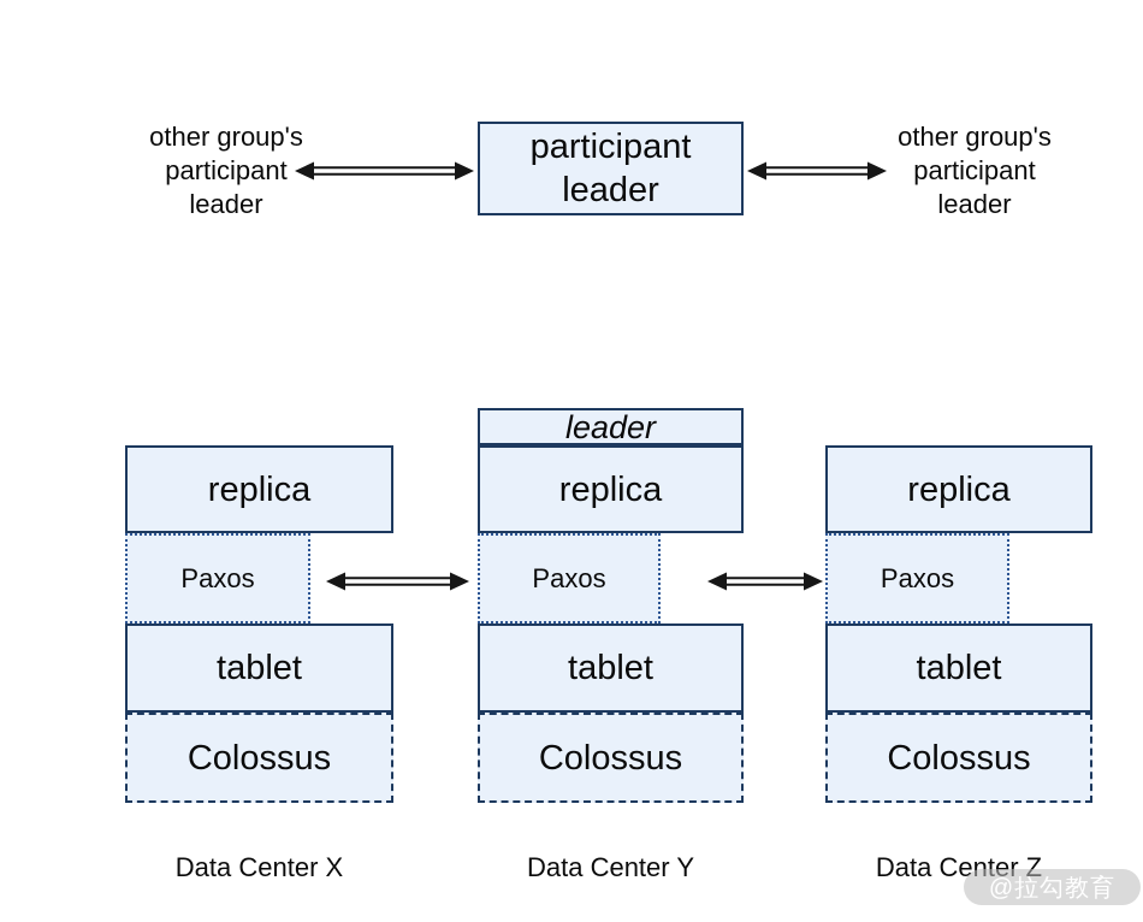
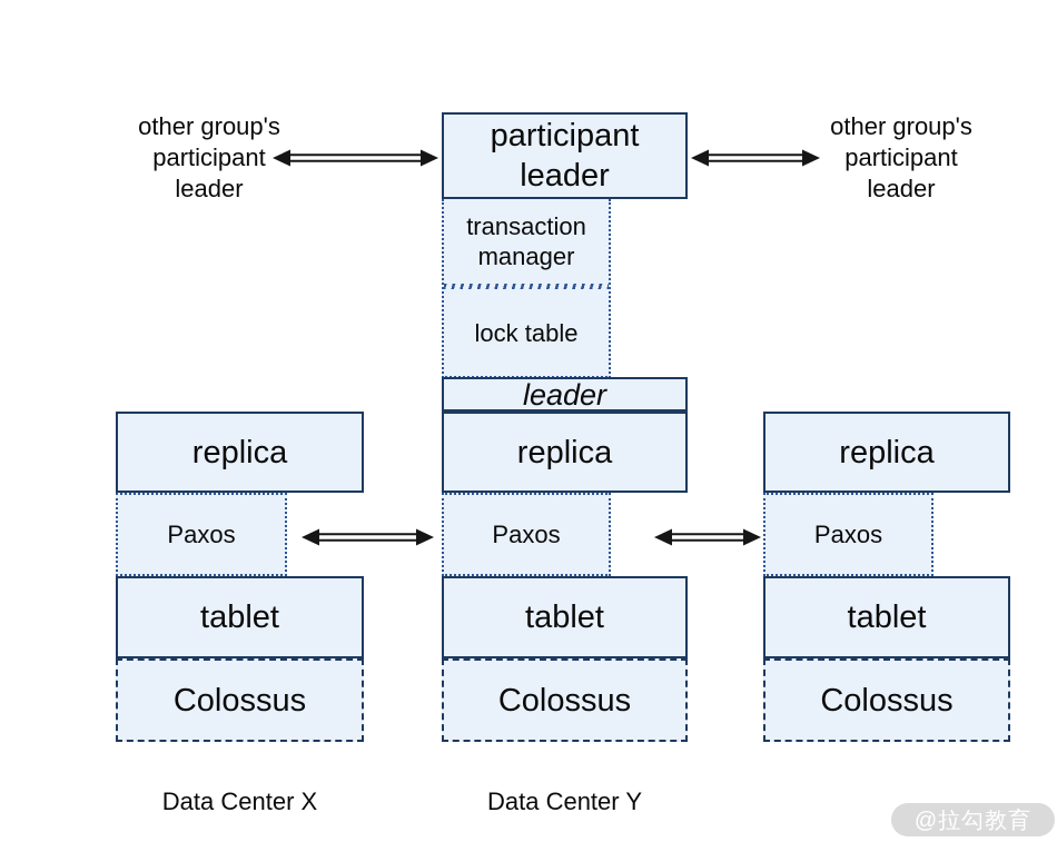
  other group's participant leader
  other group's participant leader
+ transaction manager
+ lock table
  Paxos
  Paxos
  Paxos
  participant leader
  leader
  replica
  replica
  replica
  tablet
  tablet
  tablet
  Colossus
  Colossus
  Colossus
  Data Center X
  Data Center Y
- Data Center Z
  @拉勾教育
